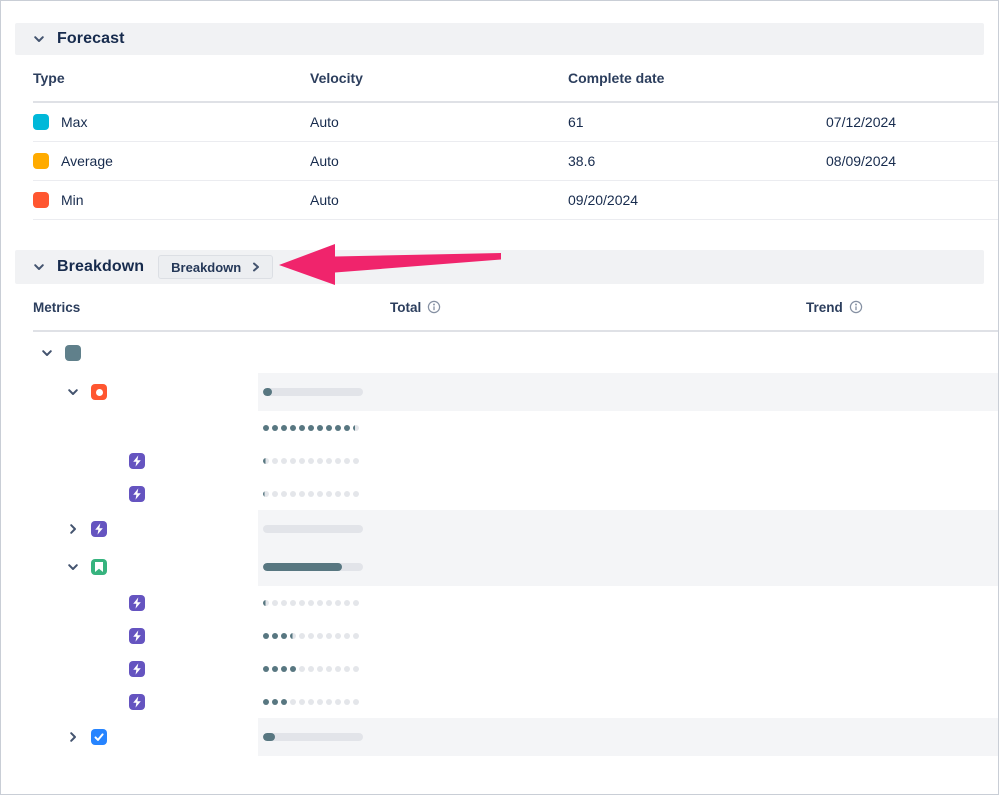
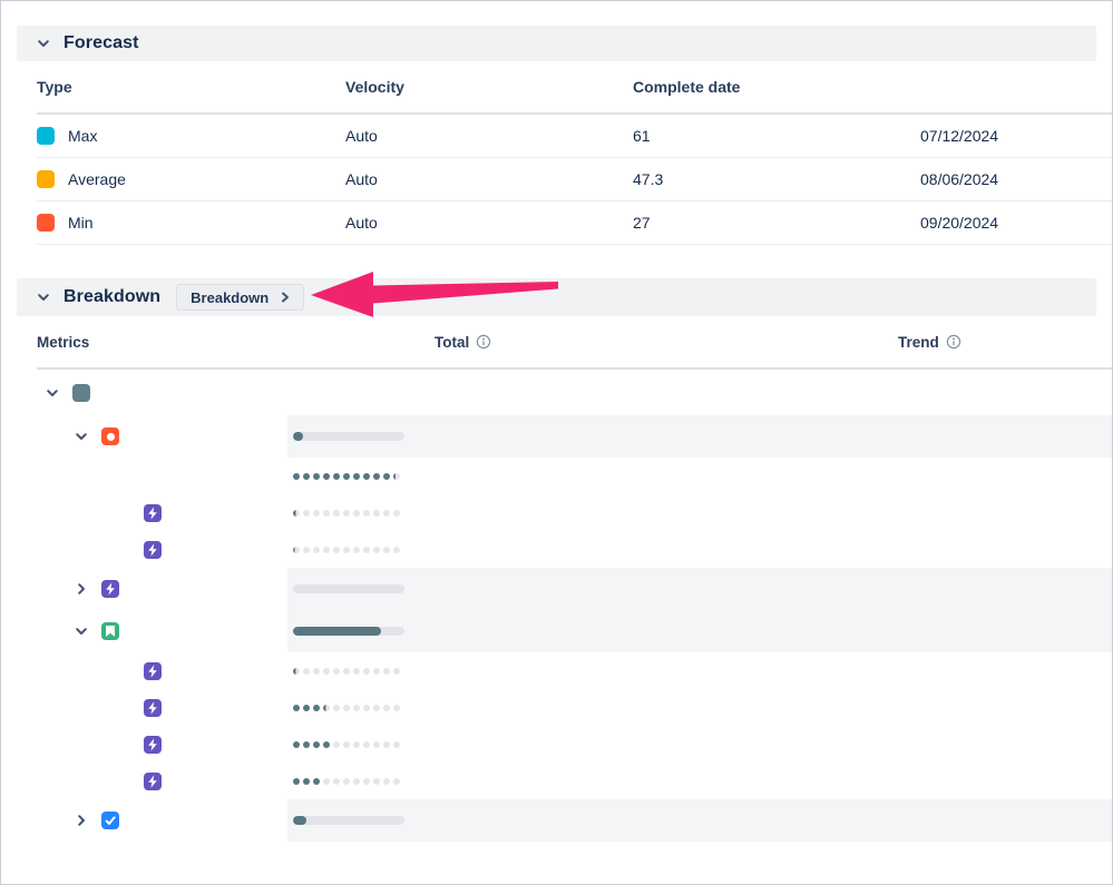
  Forecast
  Type
  Velocity
  Complete date
  Max
  Auto
  61
  07/12/2024
  Average
  Auto
- 38.6
+ 47.3
- 08/09/2024
+ 08/06/2024
  Min
  Auto
+ 27
  09/20/2024
  Breakdown
  Breakdown
  Metrics
  Total
  Trend
